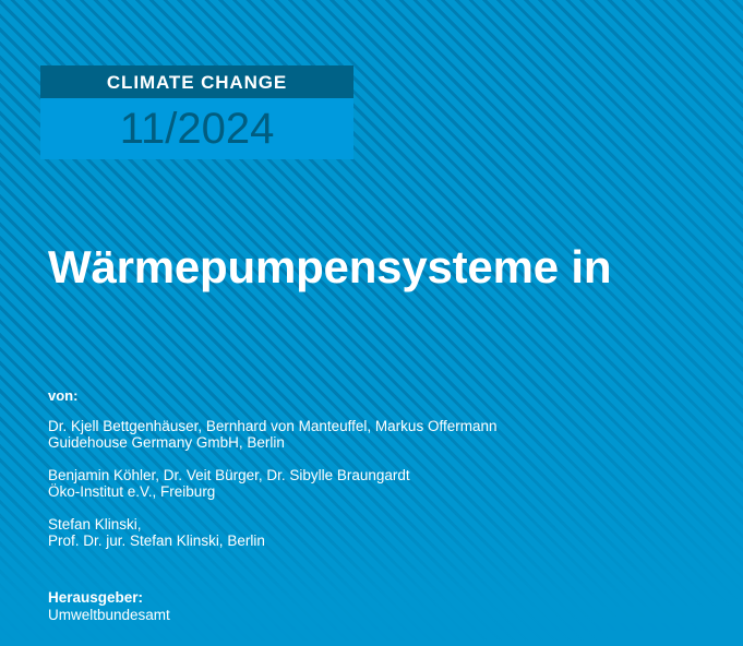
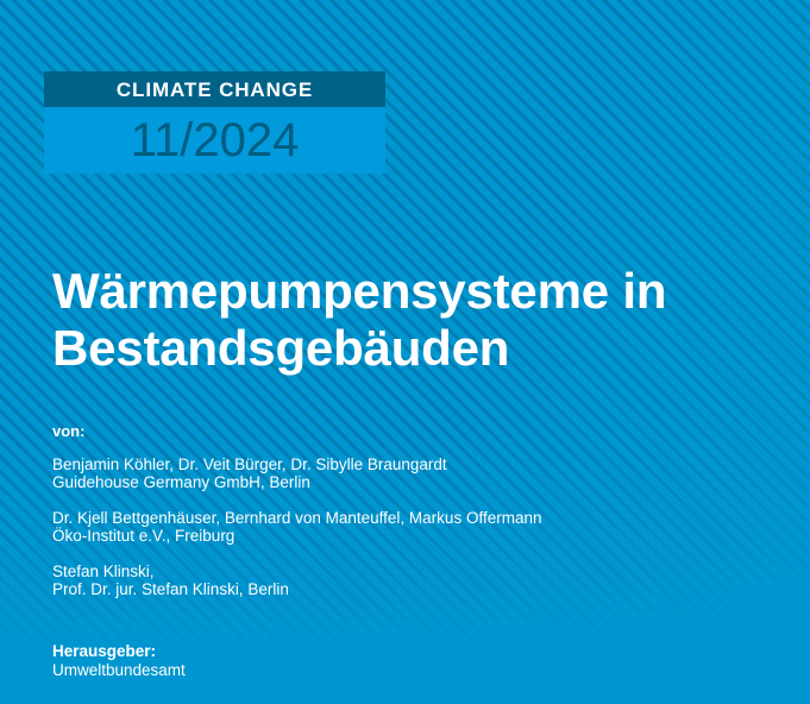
  CLIMATE CHANGE
  11/2024
  Wärmepumpensysteme in
+ Bestandsgebäuden
  von:
- Dr. Kjell Bettgenhäuser, Bernhard von Manteuffel, Markus Offermann
+ Benjamin Köhler, Dr. Veit Bürger, Dr. Sibylle Braungardt
  Guidehouse Germany GmbH, Berlin
- Benjamin Köhler, Dr. Veit Bürger, Dr. Sibylle Braungardt
+ Dr. Kjell Bettgenhäuser, Bernhard von Manteuffel, Markus Offermann
  Öko-Institut e.V., Freiburg
  Stefan Klinski,
  Prof. Dr. jur. Stefan Klinski, Berlin
  Herausgeber:
  Umweltbundesamt
